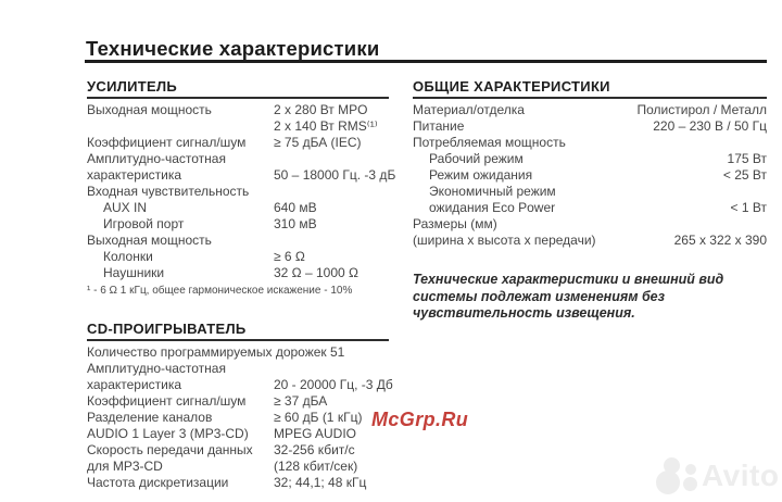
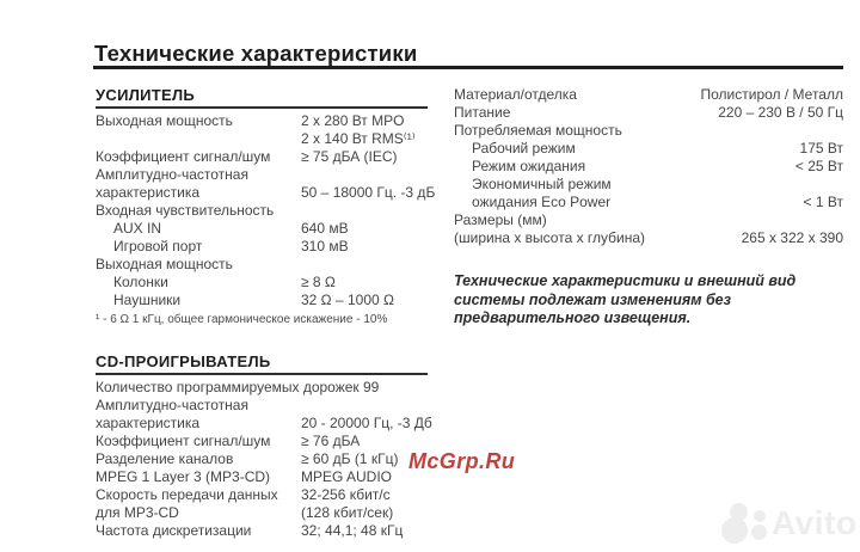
  Технические характеристики
  УСИЛИТЕЛЬ
  Выходная мощность
  2 x 280 Вт MPO
  2 x 140 Вт RMS⁽¹⁾
  Коэффициент сигнал/шум
  ≥ 75 дБА (IEC)
  Амплитудно-частотная
  характеристика
  50 – 18000 Гц. -3 дБ
  Входная чувствительность
  AUX IN
  640 мВ
  Игровой порт
  310 мВ
  Выходная мощность
  Колонки
- ≥ 6 Ω
+ ≥ 8 Ω
  Наушники
  32 Ω – 1000 Ω
  ¹ - 6 Ω 1 кГц, общее гармоническое искажение - 10%
  CD-ПРОИГРЫВАТЕЛЬ
- Количество программируемых дорожек 51
+ Количество программируемых дорожек 99
  Амплитудно-частотная
  характеристика
  20 - 20000 Гц, -3 Дб
  Коэффициент сигнал/шум
- ≥ 37 дБА
+ ≥ 76 дБА
  Разделение каналов
  ≥ 60 дБ (1 кГц)
- AUDIO 1 Layer 3 (MP3-CD)
+ MPEG 1 Layer 3 (MP3-CD)
  MPEG AUDIO
  Скорость передачи данных
  32-256 кбит/с
  для MP3-CD
  (128 кбит/сек)
  Частота дискретизации
  32; 44,1; 48 кГц
- ОБЩИЕ ХАРАКТЕРИСТИКИ
  Материал/отделка
  Полистирол / Металл
  Питание
  220 – 230 В / 50 Гц
  Потребляемая мощность
  Рабочий режим
  175 Вт
  Режим ожидания
  < 25 Вт
  Экономичный режим
  ожидания Eco Power
  < 1 Вт
  Размеры (мм)
- (ширина x высота x передачи)
+ (ширина x высота x глубина)
  265 x 322 x 390
- Технические характеристики и внешний вид системы подлежат изменениям без чувствительность извещения.
+ Технические характеристики и внешний вид системы подлежат изменениям без предварительного извещения.
  McGrp.Ru
